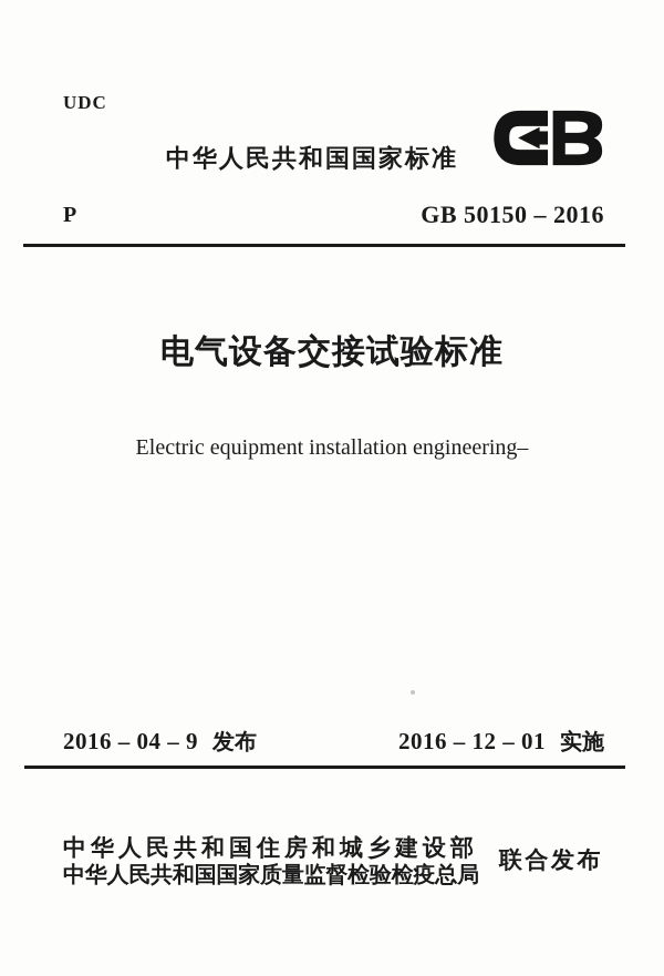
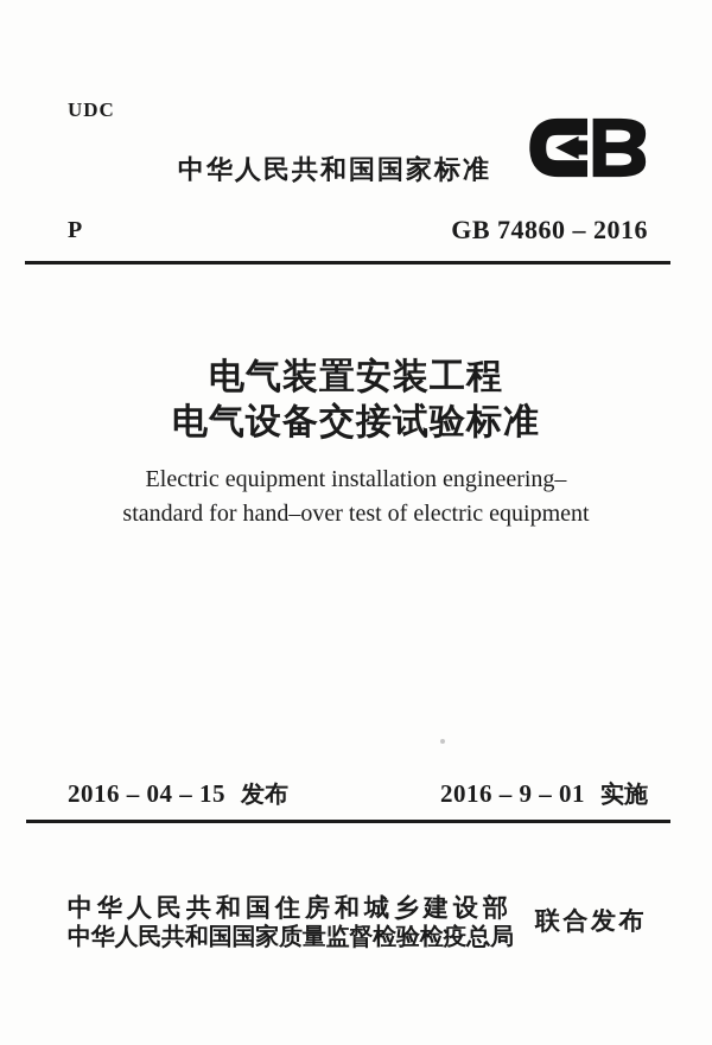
  UDC
  中华人民共和国国家标准
  P
- GB 50150 – 2016
+ GB 74860 – 2016
+ 电气装置安装工程
  电气设备交接试验标准
  Electric equipment installation engineering–
+ standard for hand–over test of electric equipment
- 2016 – 04 – 9 发布
+ 2016 – 04 – 15 发布
- 2016 – 12 – 01 实施
+ 2016 – 9 – 01 实施
  中华人民共和国住房和城乡建设部
  中华人民共和国国家质量监督检验检疫总局
  联合发布
